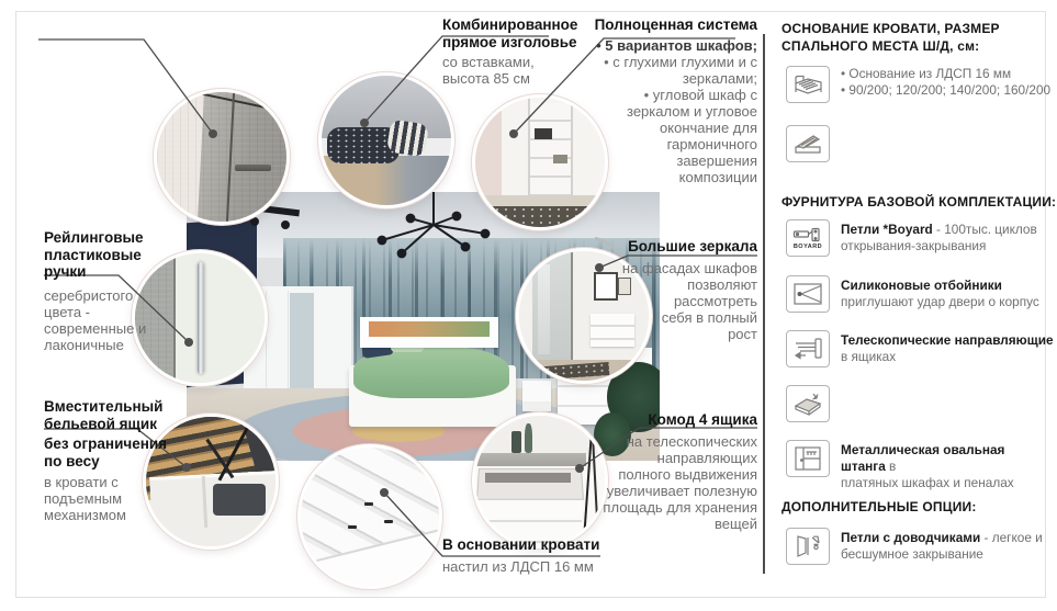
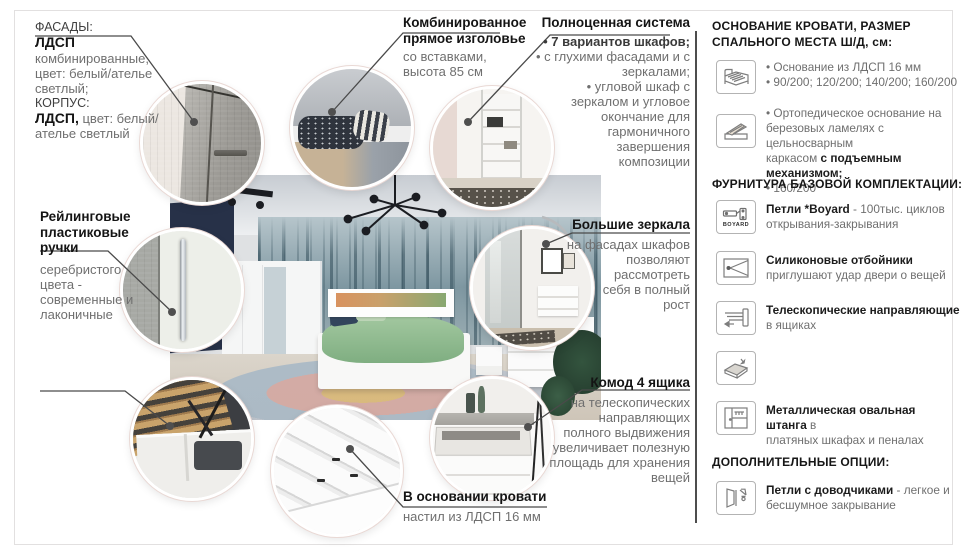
+ ФАСАДЫ:
+ ЛДСП
+ комбинированные,
+ цвет: белый/ателье
+ светлый;
+ КОРПУС:
+ ЛДСП, цвет: белый/
+ ателье светлый
  Рейлинговые
  пластиковые
  ручки
  серебристого
  цвета -
  современные и
  лаконичные
- Вместительный
- бельевой ящик
- без ограничения
- по весу
- в кровати с
- подъемным
- механизмом
  Комбинированное
  прямое изголовье
  со вставками,
  высота 85 см
  Полноценная система
- • 5 вариантов шкафов;
+ • 7 вариантов шкафов;
- • с глухими глухими и с
+ • с глухими фасадами и с
  зеркалами;
  • угловой шкаф с
  зеркалом и угловое
  окончание для
  гармоничного
  завершения
  композиции
  Большие зеркала
  на фасадах шкафов
  позволяют
  рассмотреть
  себя в полный
  рост
  Комод 4 ящика
  на телескопических
  направляющих
  полного выдвижения
  увеличивает полезную
  площадь для хранения
  вещей
  В основании кровати
  настил из ЛДСП 16 мм
  ОСНОВАНИЕ КРОВАТИ, РАЗМЕР
  СПАЛЬНОГО МЕСТА Ш/Д, см:
  • Основание из ЛДСП 16 мм
  • 90/200; 120/200; 140/200; 160/200
+ • Ортопедическое основание на
+ березовых ламелях с цельносварным
+ каркасом с подъемным механизмом;
+ • 160/200
  ФУРНИТУРА БАЗОВОЙ КОМПЛЕКТАЦИИ:
  Петли *Boyard - 100тыс. циклов
  открывания-закрывания
  Силиконовые отбойники
- приглушают удар двери о корпус
+ приглушают удар двери о вещей
  Телескопические направляющие
  в ящиках
  Металлическая овальная штанга в
  платяных шкафах и пеналах
  ДОПОЛНИТЕЛЬНЫЕ ОПЦИИ:
  Петли с доводчиками - легкое и
  бесшумное закрывание
